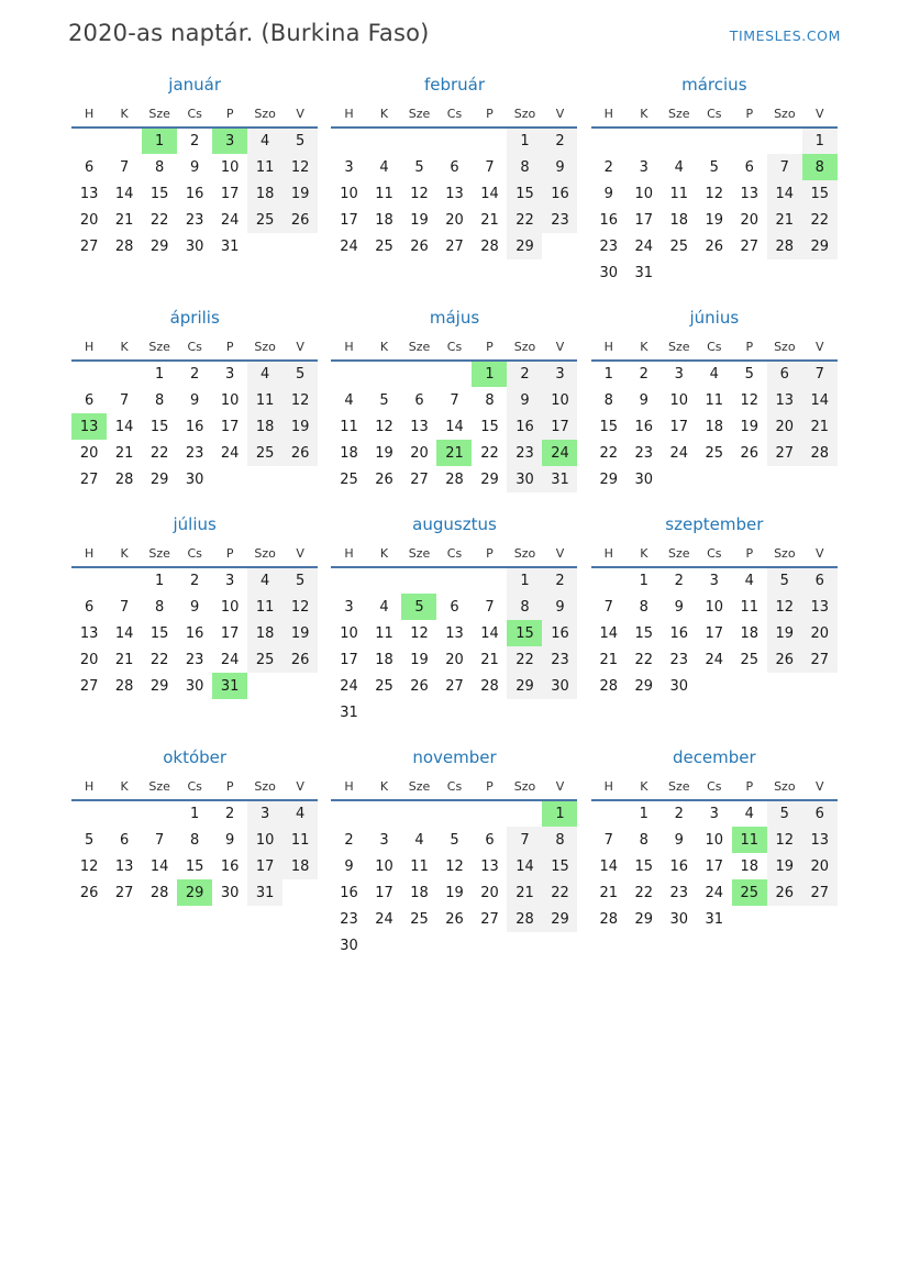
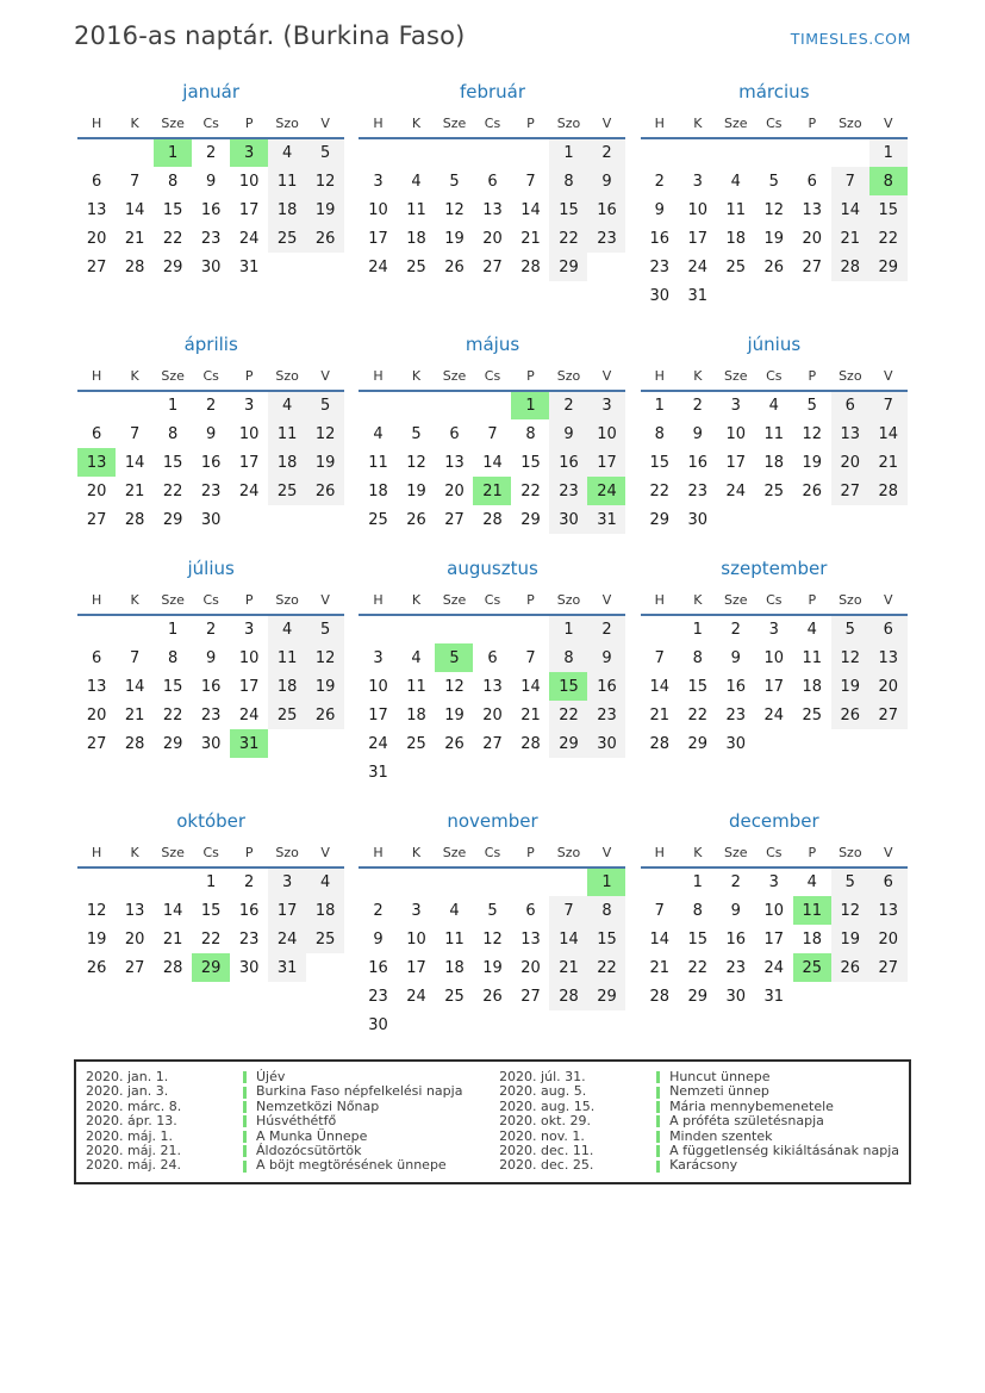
- 2020-as naptár. (Burkina Faso)
+ 2016-as naptár. (Burkina Faso)
  TIMESLES.COM
  január
  H	K	Sze	Cs	P	Szo	V
  		1	2	3	4	5
  6	7	8	9	10	11	12
  13	14	15	16	17	18	19
  20	21	22	23	24	25	26
  27	28	29	30	31
  február
  H	K	Sze	Cs	P	Szo	V
  					1	2
  3	4	5	6	7	8	9
  10	11	12	13	14	15	16
  17	18	19	20	21	22	23
  24	25	26	27	28	29
  március
  H	K	Sze	Cs	P	Szo	V
  						1
  2	3	4	5	6	7	8
  9	10	11	12	13	14	15
  16	17	18	19	20	21	22
  23	24	25	26	27	28	29
  30	31
  április
  H	K	Sze	Cs	P	Szo	V
  		1	2	3	4	5
  6	7	8	9	10	11	12
  13	14	15	16	17	18	19
  20	21	22	23	24	25	26
  27	28	29	30
  május
  H	K	Sze	Cs	P	Szo	V
  				1	2	3
  4	5	6	7	8	9	10
  11	12	13	14	15	16	17
  18	19	20	21	22	23	24
  25	26	27	28	29	30	31
  június
  H	K	Sze	Cs	P	Szo	V
  1	2	3	4	5	6	7
  8	9	10	11	12	13	14
  15	16	17	18	19	20	21
  22	23	24	25	26	27	28
  29	30
  július
  H	K	Sze	Cs	P	Szo	V
  		1	2	3	4	5
  6	7	8	9	10	11	12
  13	14	15	16	17	18	19
  20	21	22	23	24	25	26
  27	28	29	30	31
  augusztus
  H	K	Sze	Cs	P	Szo	V
  					1	2
  3	4	5	6	7	8	9
  10	11	12	13	14	15	16
  17	18	19	20	21	22	23
  24	25	26	27	28	29	30
  31
  szeptember
  H	K	Sze	Cs	P	Szo	V
  	1	2	3	4	5	6
  7	8	9	10	11	12	13
  14	15	16	17	18	19	20
  21	22	23	24	25	26	27
  28	29	30
  október
  H	K	Sze	Cs	P	Szo	V
  			1	2	3	4
- 5	6	7	8	9	10	11
  12	13	14	15	16	17	18
+ 19	20	21	22	23	24	25
  26	27	28	29	30	31
  november
  H	K	Sze	Cs	P	Szo	V
  						1
  2	3	4	5	6	7	8
  9	10	11	12	13	14	15
  16	17	18	19	20	21	22
  23	24	25	26	27	28	29
  30
  december
  H	K	Sze	Cs	P	Szo	V
  	1	2	3	4	5	6
  7	8	9	10	11	12	13
  14	15	16	17	18	19	20
  21	22	23	24	25	26	27
  28	29	30	31
+ 2020. jan. 1.
+ Újév
+ 2020. jan. 3.
+ Burkina Faso népfelkelési napja
+ 2020. márc. 8.
+ Nemzetközi Nőnap
+ 2020. ápr. 13.
+ Húsvéthétfő
+ 2020. máj. 1.
+ A Munka Ünnepe
+ 2020. máj. 21.
+ Áldozócsütörtök
+ 2020. máj. 24.
+ A böjt megtörésének ünnepe
+ 2020. júl. 31.
+ Huncut ünnepe
+ 2020. aug. 5.
+ Nemzeti ünnep
+ 2020. aug. 15.
+ Mária mennybemenetele
+ 2020. okt. 29.
+ A próféta születésnapja
+ 2020. nov. 1.
+ Minden szentek
+ 2020. dec. 11.
+ A függetlenség kikiáltásának napja
+ 2020. dec. 25.
+ Karácsony
